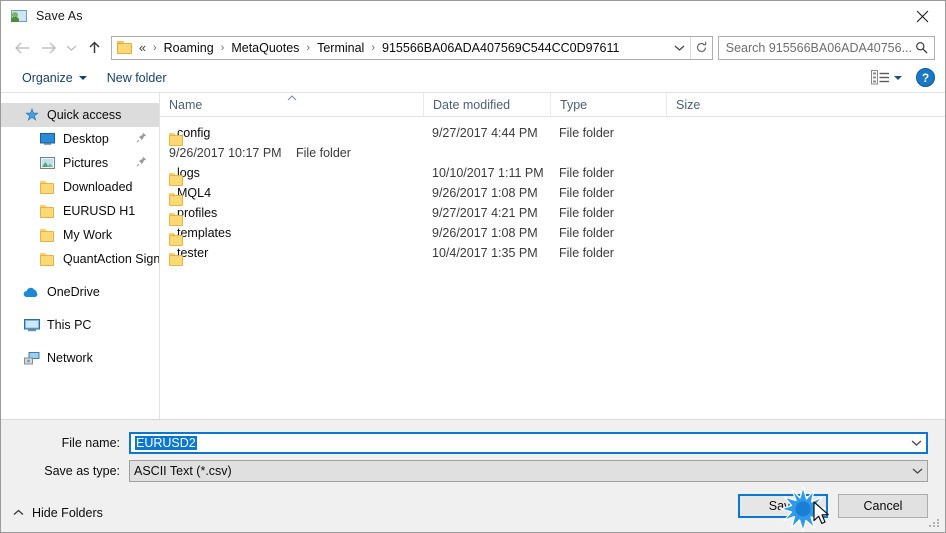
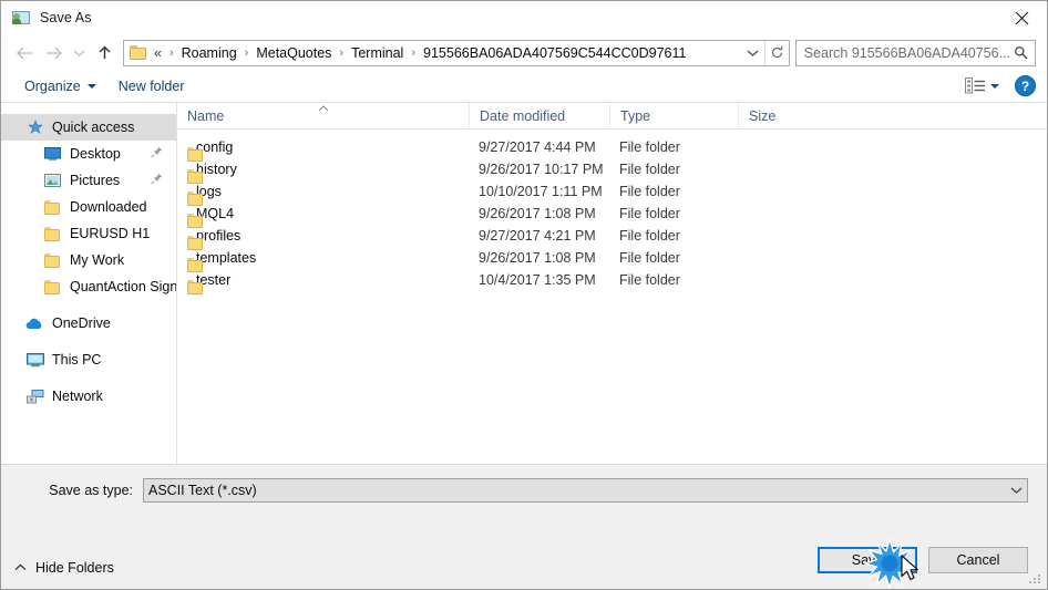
  Save As
  «
  ›
  Roaming
  ›
  MetaQuotes
  ›
  Terminal
  ›
  915566BA06ADA407569C544CC0D97611
  Search 915566BA06ADA40756...
  Organize
  New folder
  ?
  Quick access
  Desktop
  Pictures
  Downloaded
  EURUSD H1
  My Work
  QuantAction Sign
  OneDrive
  This PC
  Network
  Name
  Date modified
  Type
  Size
  config
  9/27/2017 4:44 PM
  File folder
+ history
  9/26/2017 10:17 PM
  File folder
  logs
  10/10/2017 1:11 PM
  File folder
  MQL4
  9/26/2017 1:08 PM
  File folder
  profiles
  9/27/2017 4:21 PM
  File folder
  templates
  9/26/2017 1:08 PM
  File folder
  tester
  10/4/2017 1:35 PM
  File folder
- File name:
- EURUSD2
  Save as type:
  ASCII Text (*.csv)
  Hide Folders
  Sav
  Cancel
